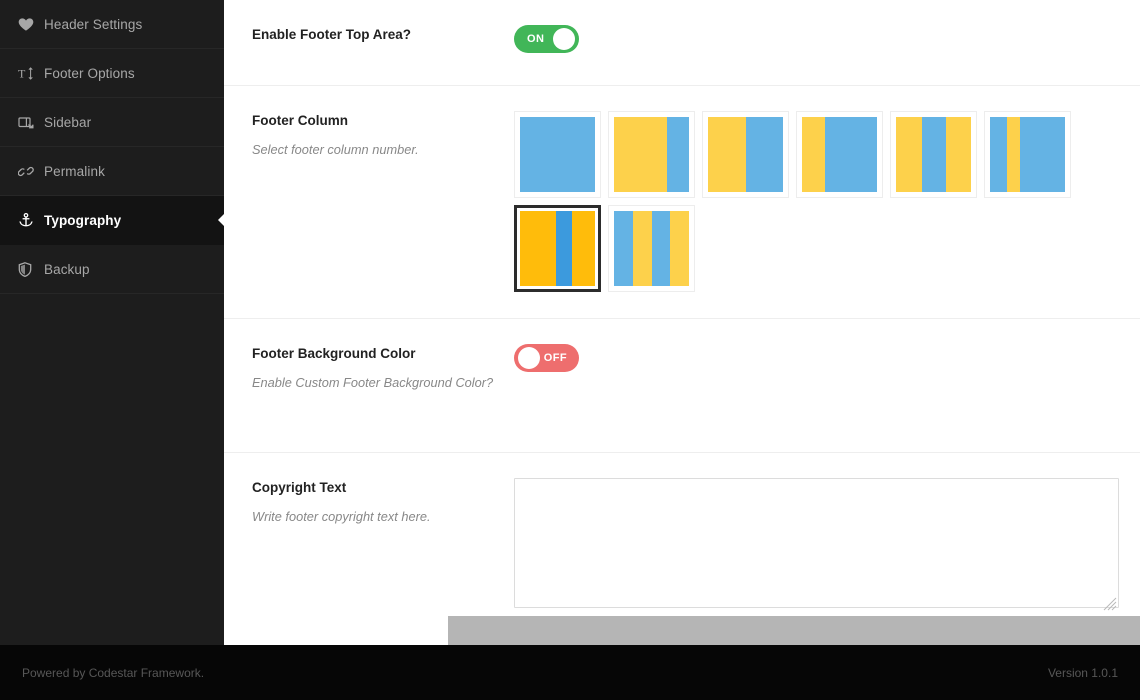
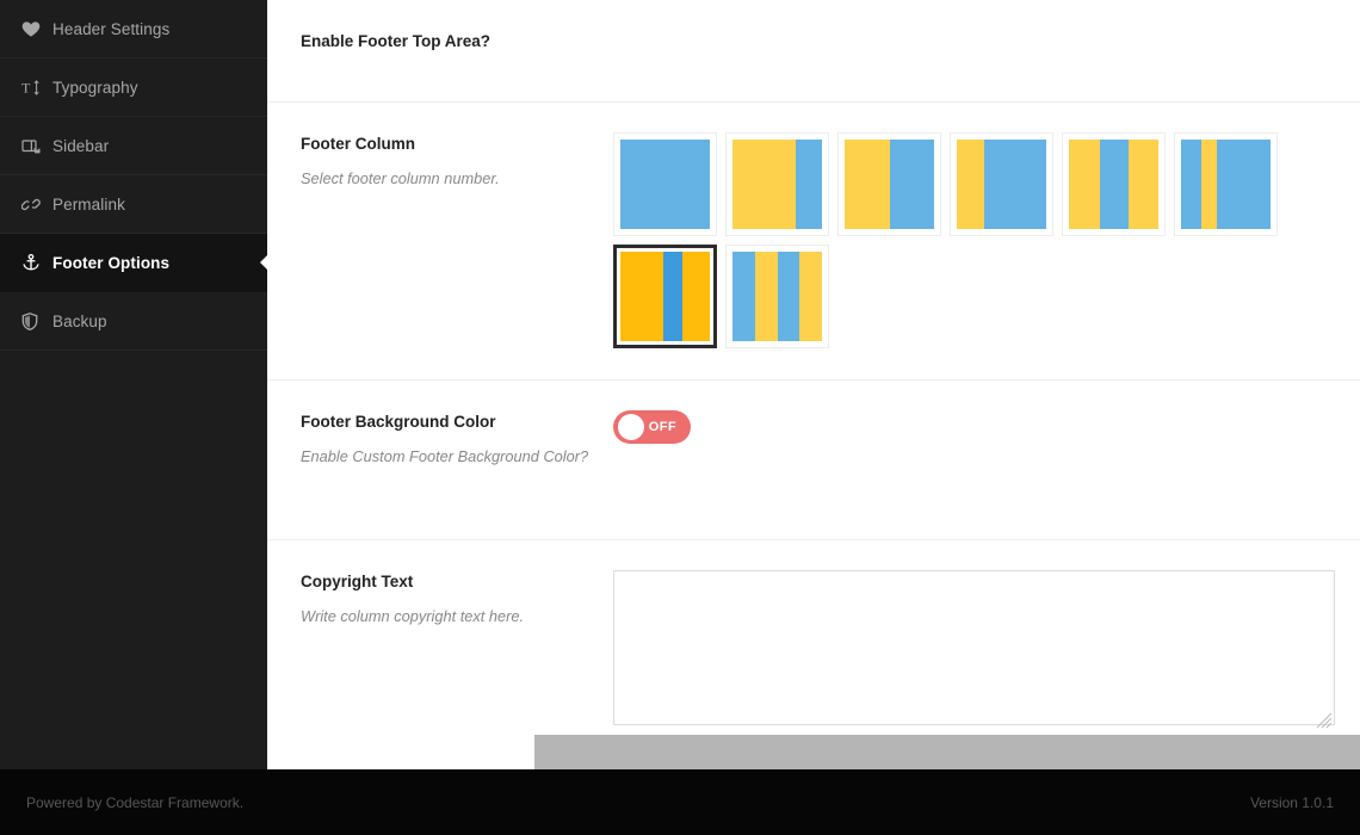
  Header Settings
  T
- Footer Options
+ Typography
  Sidebar
  Permalink
- Typography
+ Footer Options
  Backup
  Enable Footer Top Area?
- ON
  Footer Column
  Select footer column number.
  Footer Background Color
  Enable Custom Footer Background Color?
  OFF
  Copyright Text
- Write footer copyright text here.
+ Write column copyright text here.
  Powered by Codestar Framework.
  Version 1.0.1
